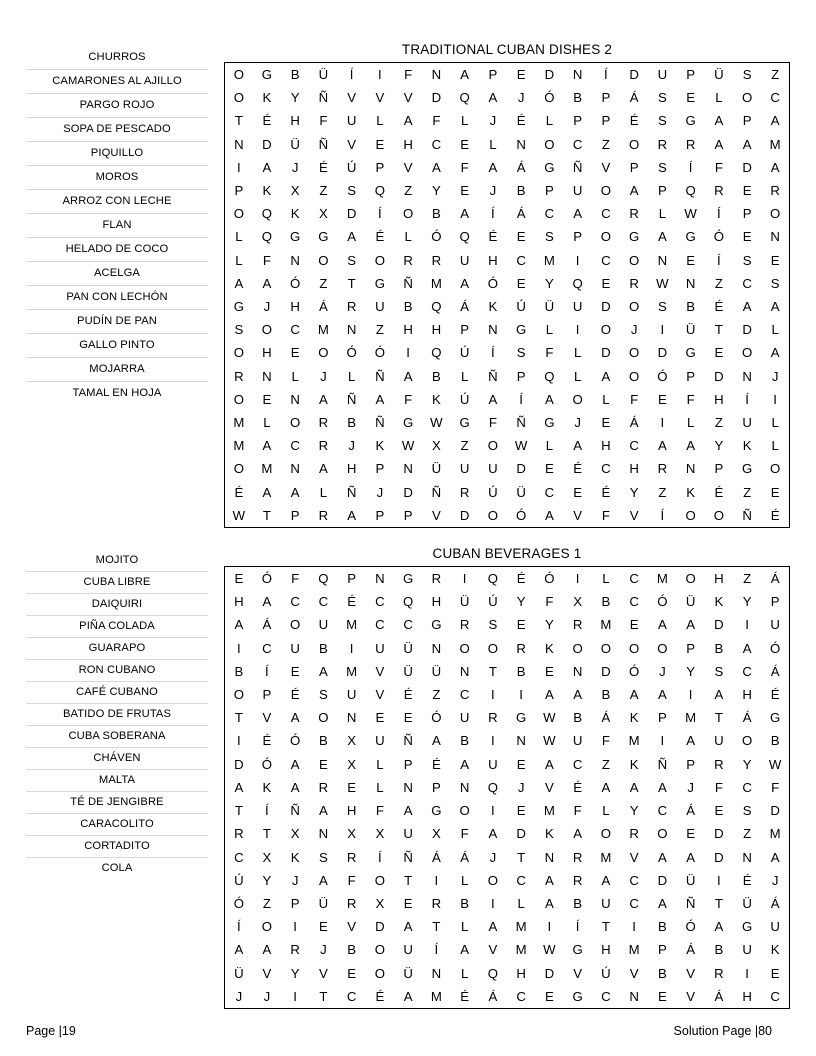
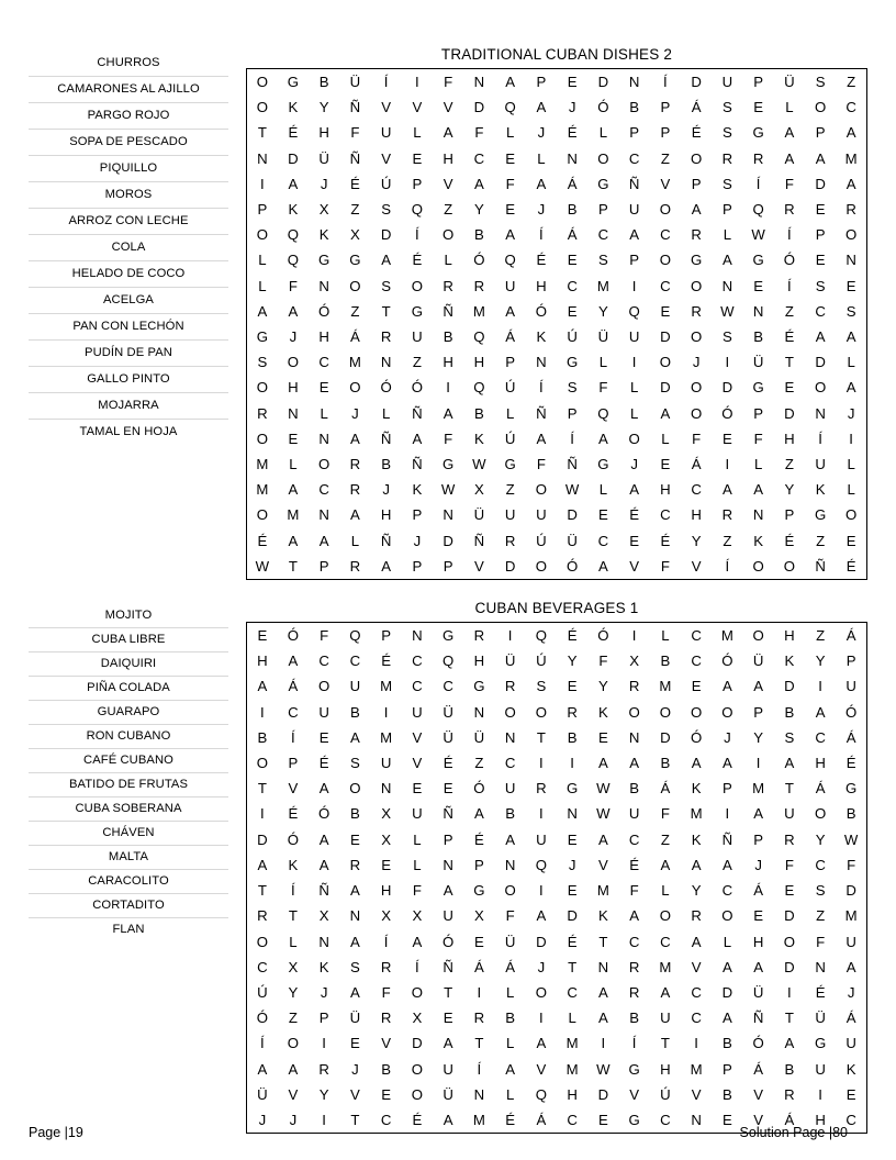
  CHURROS
  CAMARONES AL AJILLO
  PARGO ROJO
  SOPA DE PESCADO
  PIQUILLO
  MOROS
  ARROZ CON LECHE
- FLAN
+ COLA
  HELADO DE COCO
  ACELGA
  PAN CON LECHÓN
  PUDÍN DE PAN
  GALLO PINTO
  MOJARRA
  TAMAL EN HOJA
  TRADITIONAL CUBAN DISHES 2
  O	G	B	Ü	Í	I	F	N	A	P	E	D	N	Í	D	U	P	Ü	S	Z
  O	K	Y	Ñ	V	V	V	D	Q	A	J	Ó	B	P	Á	S	E	L	O	C
  T	É	H	F	U	L	A	F	L	J	É	L	P	P	É	S	G	A	P	A
  N	D	Ü	Ñ	V	E	H	C	E	L	N	O	C	Z	O	R	R	A	A	M
  I	A	J	É	Ú	P	V	A	F	A	Á	G	Ñ	V	P	S	Í	F	D	A
  P	K	X	Z	S	Q	Z	Y	E	J	B	P	U	O	A	P	Q	R	E	R
  O	Q	K	X	D	Í	O	B	A	Í	Á	C	A	C	R	L	W	Í	P	O
  L	Q	G	G	A	É	L	Ó	Q	É	E	S	P	O	G	A	G	Ó	E	N
  L	F	N	O	S	O	R	R	U	H	C	M	I	C	O	N	E	Í	S	E
  A	A	Ó	Z	T	G	Ñ	M	A	Ó	E	Y	Q	E	R	W	N	Z	C	S
  G	J	H	Á	R	U	B	Q	Á	K	Ú	Ü	U	D	O	S	B	É	A	A
  S	O	C	M	N	Z	H	H	P	N	G	L	I	O	J	I	Ü	T	D	L
  O	H	E	O	Ó	Ó	I	Q	Ú	Í	S	F	L	D	O	D	G	E	O	A
  R	N	L	J	L	Ñ	A	B	L	Ñ	P	Q	L	A	O	Ó	P	D	N	J
  O	E	N	A	Ñ	A	F	K	Ú	A	Í	A	O	L	F	E	F	H	Í	I
  M	L	O	R	B	Ñ	G	W	G	F	Ñ	G	J	E	Á	I	L	Z	U	L
  M	A	C	R	J	K	W	X	Z	O	W	L	A	H	C	A	A	Y	K	L
  O	M	N	A	H	P	N	Ü	U	U	D	E	É	C	H	R	N	P	G	O
  É	A	A	L	Ñ	J	D	Ñ	R	Ú	Ü	C	E	É	Y	Z	K	É	Z	E
  W	T	P	R	A	P	P	V	D	O	Ó	A	V	F	V	Í	O	O	Ñ	É
  MOJITO
  CUBA LIBRE
  DAIQUIRI
  PIÑA COLADA
  GUARAPO
  RON CUBANO
  CAFÉ CUBANO
  BATIDO DE FRUTAS
  CUBA SOBERANA
  CHÁVEN
  MALTA
- TÉ DE JENGIBRE
  CARACOLITO
  CORTADITO
- COLA
+ FLAN
  CUBAN BEVERAGES 1
  E	Ó	F	Q	P	N	G	R	I	Q	É	Ó	I	L	C	M	O	H	Z	Á
  H	A	C	C	É	C	Q	H	Ü	Ú	Y	F	X	B	C	Ó	Ü	K	Y	P
  A	Á	O	U	M	C	C	G	R	S	E	Y	R	M	E	A	A	D	I	U
  I	C	U	B	I	U	Ü	N	O	O	R	K	O	O	O	O	P	B	A	Ó
  B	Í	E	A	M	V	Ü	Ü	N	T	B	E	N	D	Ó	J	Y	S	C	Á
  O	P	É	S	U	V	É	Z	C	I	I	A	A	B	A	A	I	A	H	É
  T	V	A	O	N	E	E	Ó	U	R	G	W	B	Á	K	P	M	T	Á	G
  I	É	Ó	B	X	U	Ñ	A	B	I	N	W	U	F	M	I	A	U	O	B
  D	Ó	A	E	X	L	P	É	A	U	E	A	C	Z	K	Ñ	P	R	Y	W
  A	K	A	R	E	L	N	P	N	Q	J	V	É	A	A	A	J	F	C	F
  T	Í	Ñ	A	H	F	A	G	O	I	E	M	F	L	Y	C	Á	E	S	D
  R	T	X	N	X	X	U	X	F	A	D	K	A	O	R	O	E	D	Z	M
+ O	L	N	A	Í	A	Ó	E	Ü	D	É	T	C	C	A	L	H	O	F	U
  C	X	K	S	R	Í	Ñ	Á	Á	J	T	N	R	M	V	A	A	D	N	A
  Ú	Y	J	A	F	O	T	I	L	O	C	A	R	A	C	D	Ü	I	É	J
  Ó	Z	P	Ü	R	X	E	R	B	I	L	A	B	U	C	A	Ñ	T	Ü	Á
  Í	O	I	E	V	D	A	T	L	A	M	I	Í	T	I	B	Ó	A	G	U
  A	A	R	J	B	O	U	Í	A	V	M	W	G	H	M	P	Á	B	U	K
  Ü	V	Y	V	E	O	Ü	N	L	Q	H	D	V	Ú	V	B	V	R	I	E
  J	J	I	T	C	É	A	M	É	Á	C	E	G	C	N	E	V	Á	H	C
  Page |19
  Solution Page |80
